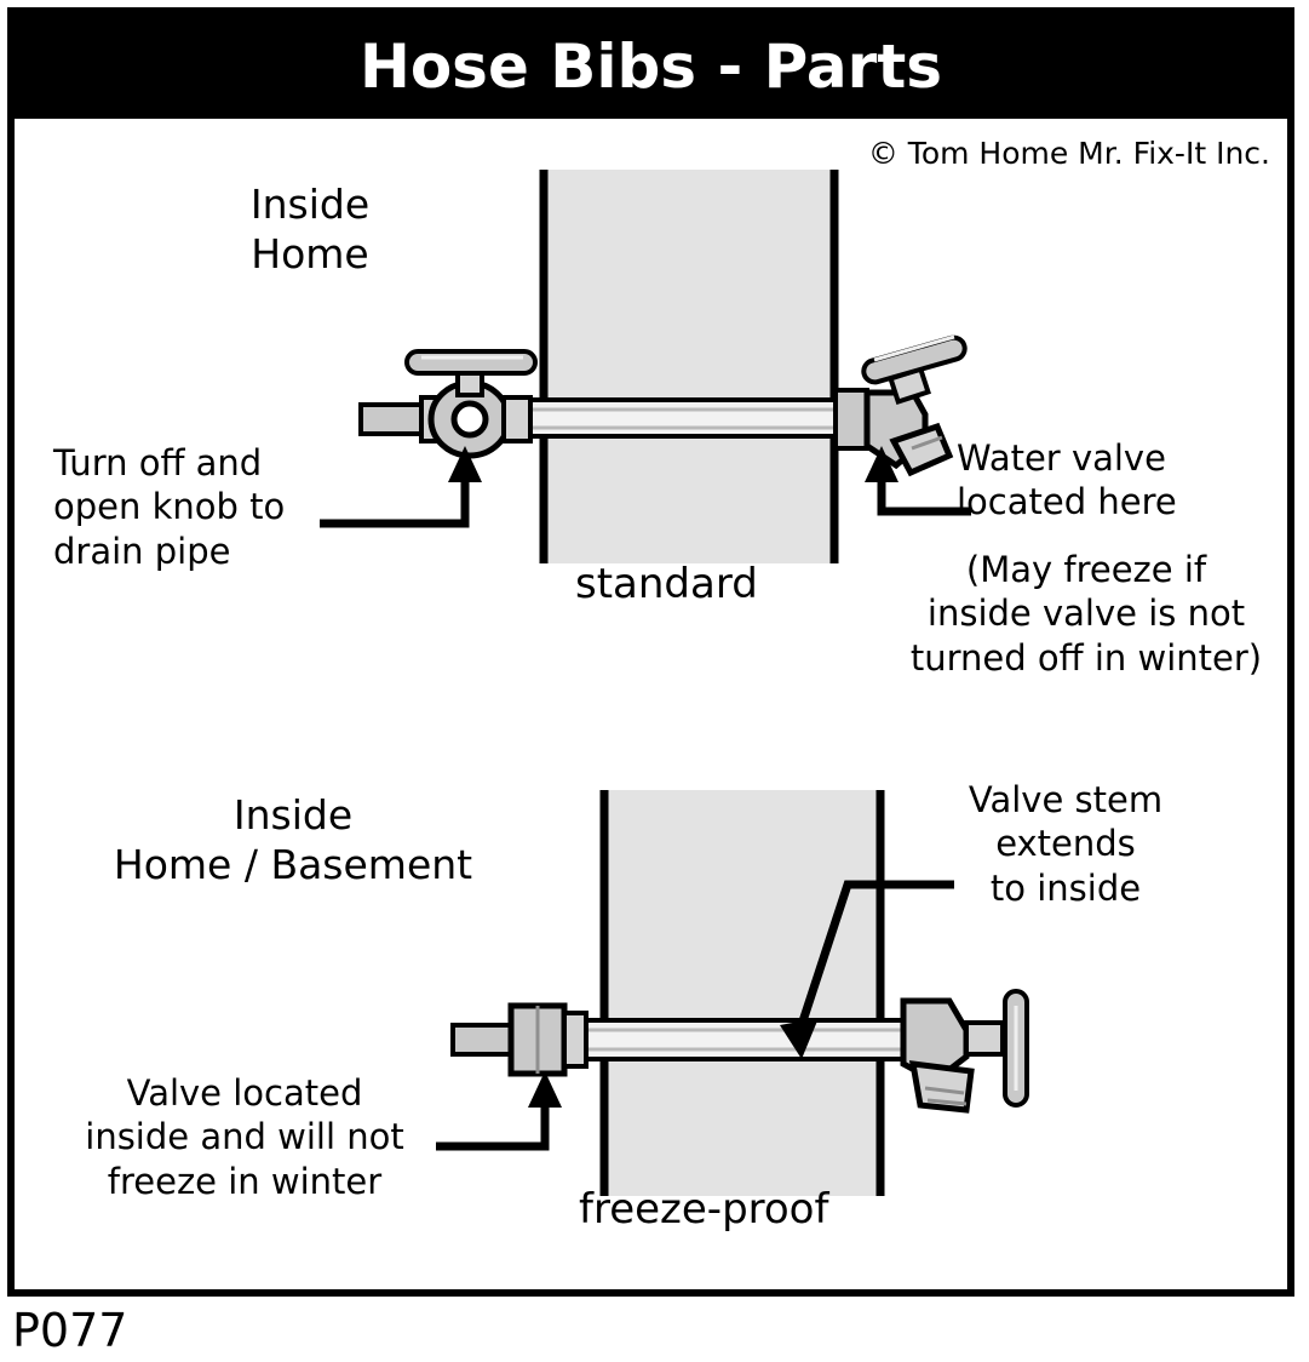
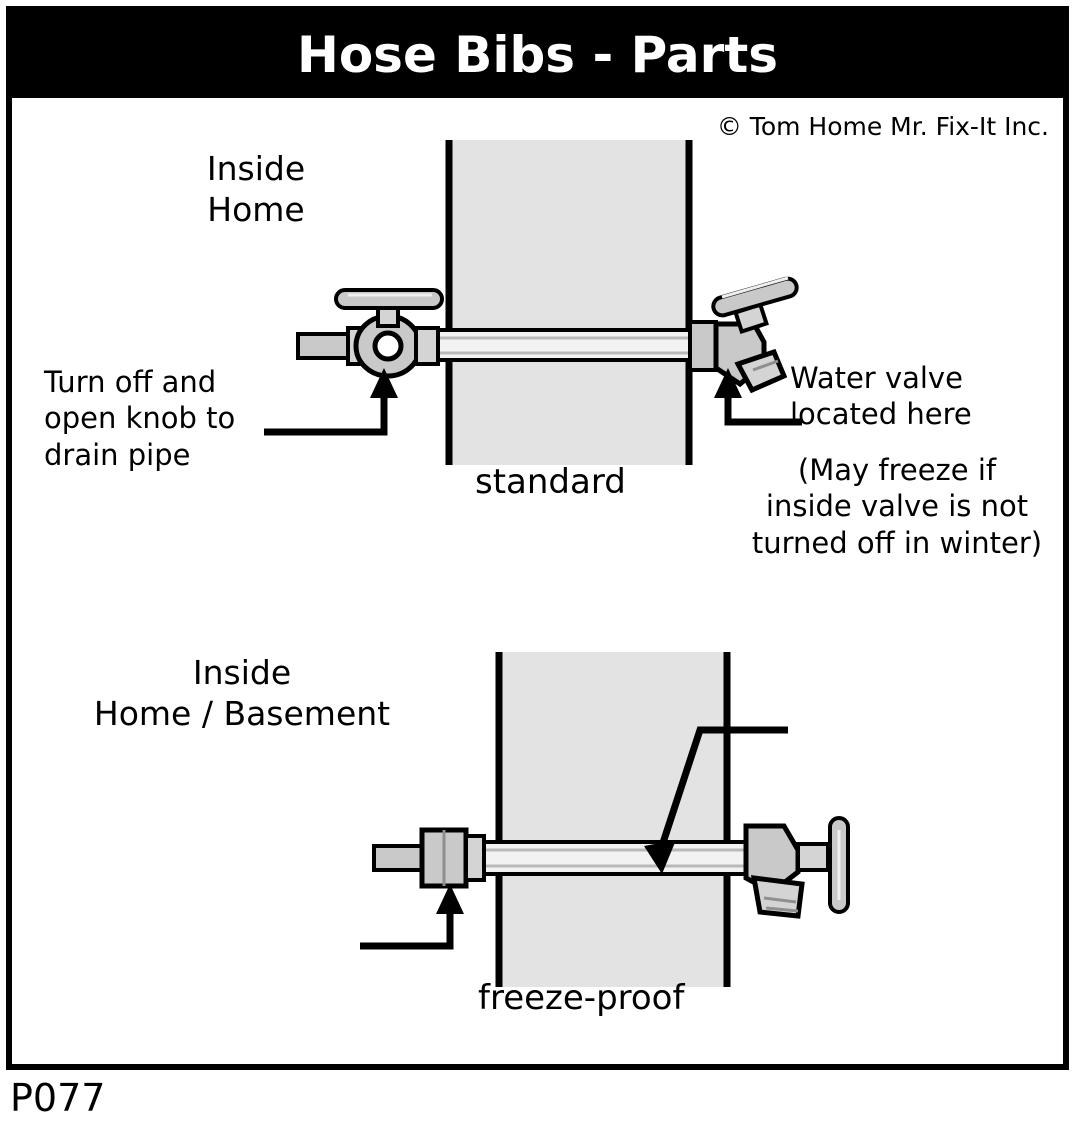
  Hose Bibs - Parts
  © Tom Home Mr. Fix-It Inc.
  Inside
  Home
  Turn off and
  open knob to
  drain pipe
  standard
  Water valve
  located here
  (May freeze if
  inside valve is not
  turned off in winter)
  Inside
  Home / Basement
- Valve stem
- extends
- to inside
- Valve located
- inside and will not
- freeze in winter
  freeze-proof
  P077
